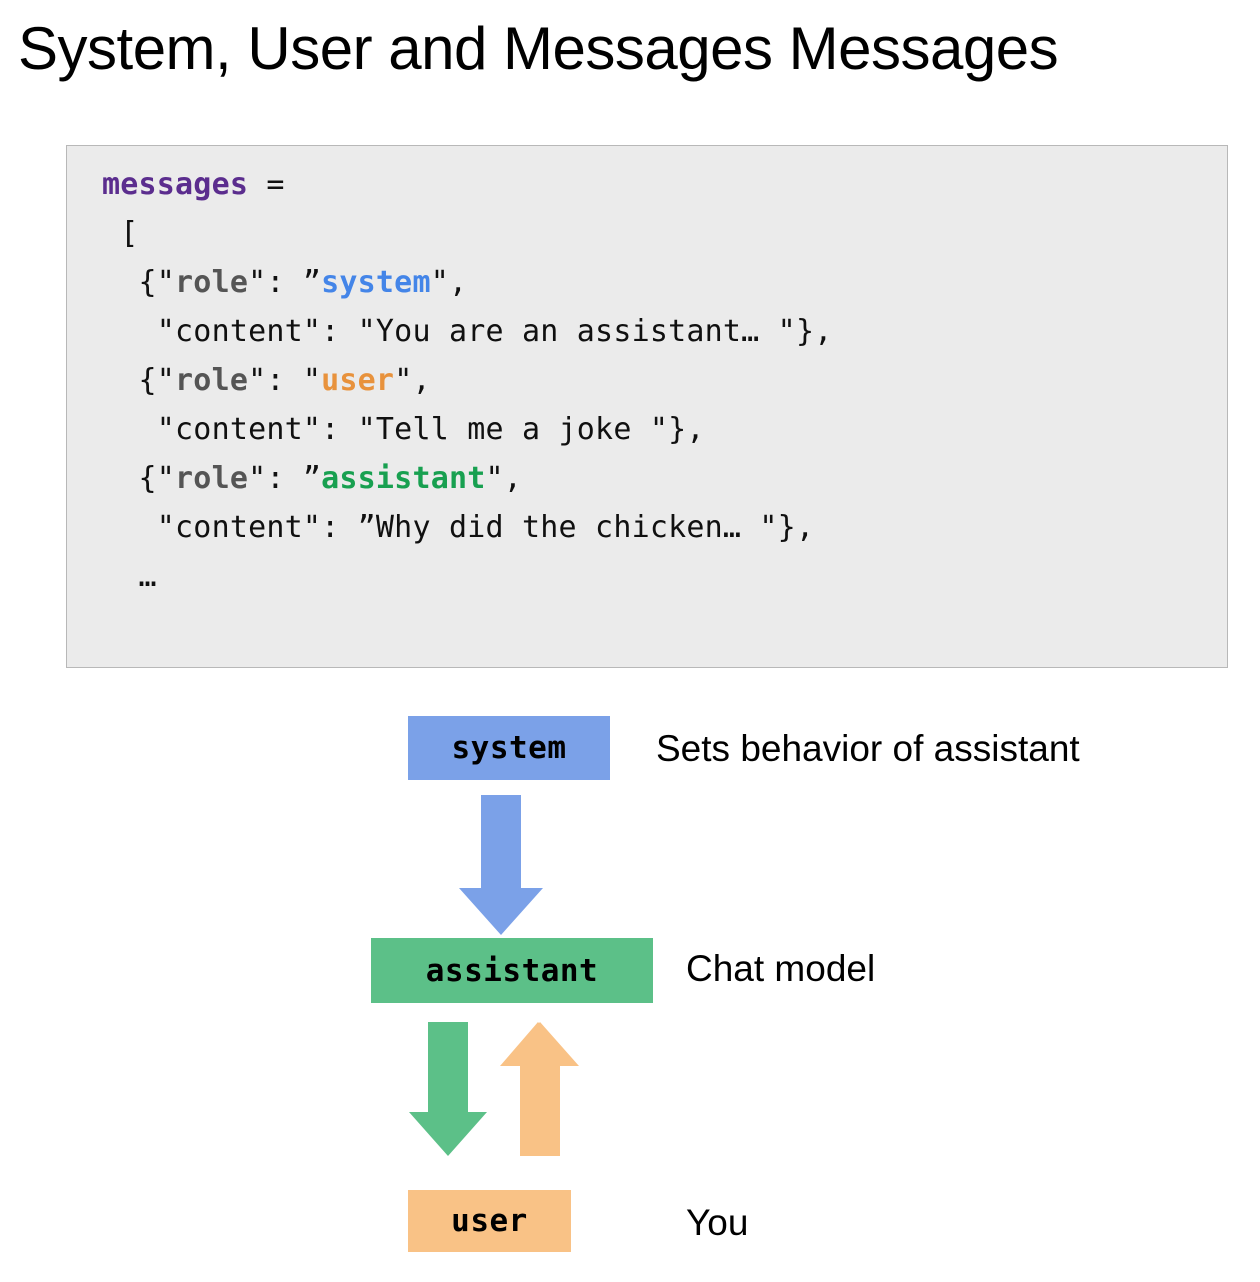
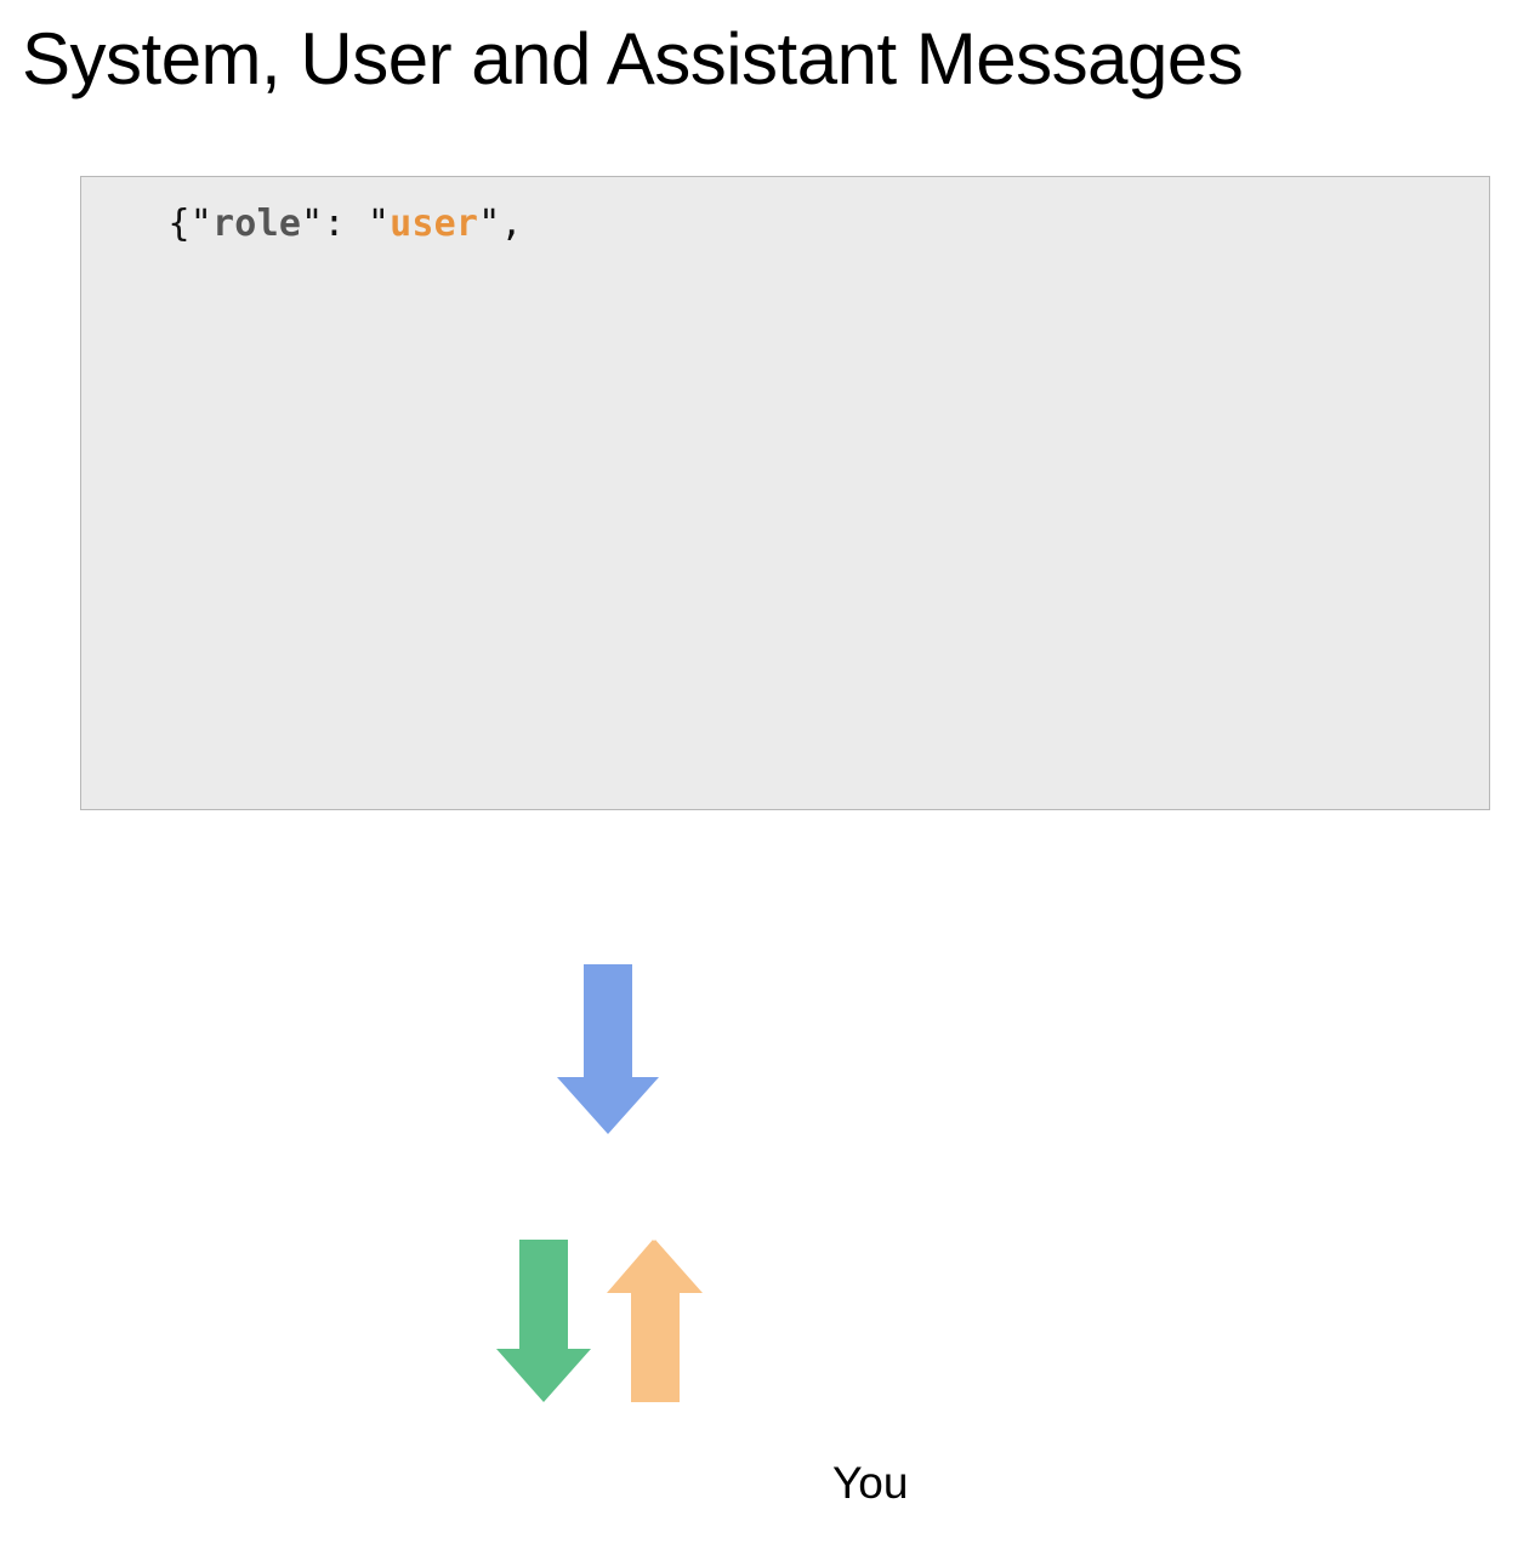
- System, User and Messages Messages
+ System, User and Assistant Messages
- messages =
- [
- {"role": ”system",
- "content": "You are an assistant… "},
  {"role": "user",
- "content": "Tell me a joke "},
- {"role": ”assistant",
- "content": ”Why did the chicken… "},
- …
- system
- Sets behavior of assistant
- assistant
- Chat model
- user
  You
